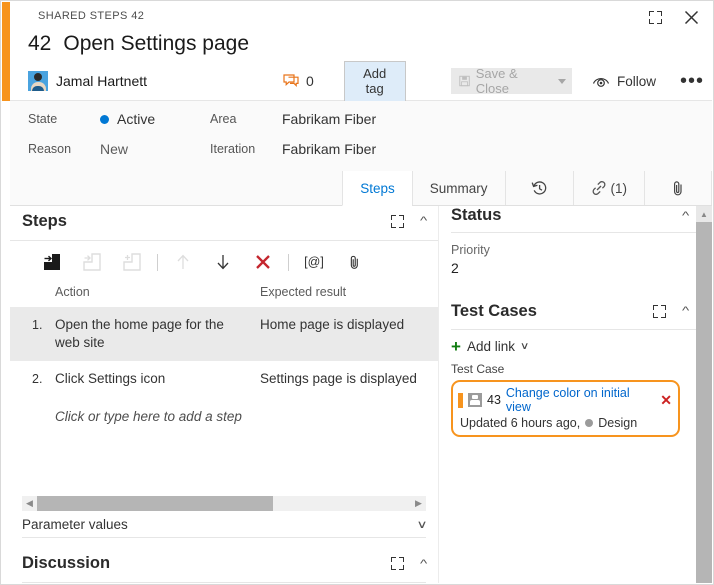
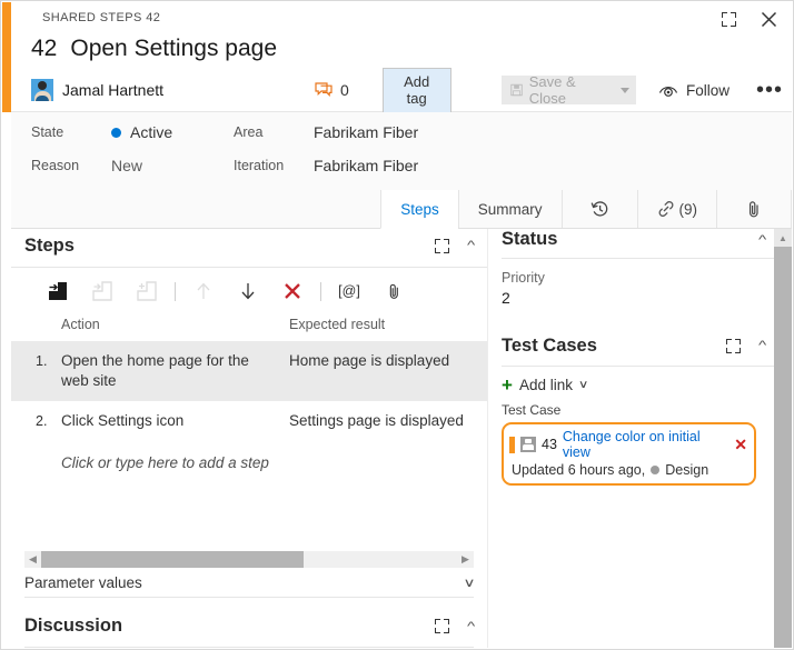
  SHARED STEPS 42
  42
  Open Settings page
  Jamal Hartnett
  0
  Add tag
  Save & Close
  Follow
  •••
  State
  Active
  Reason
  New
  Area
  Fabrikam Fiber
  Iteration
  Fabrikam Fiber
  Steps
  Summary
- (1)
+ (9)
  Steps
  ^
  [@]
  Action
  Expected result
  1.
  Open the home page for the web site
  Home page is displayed
  2.
  Click Settings icon
  Settings page is displayed
  Click or type here to add a step
  ◀
  ▶
  Parameter values
  ∨
  Discussion
  ^
  Status
  ^
  Priority
  2
  Test Cases
  ^
  +
  Add link
  ∨
  Test Case
  43
  Change color on initial view
  ✕
  Updated 6 hours ago,
  Design
  ▲
